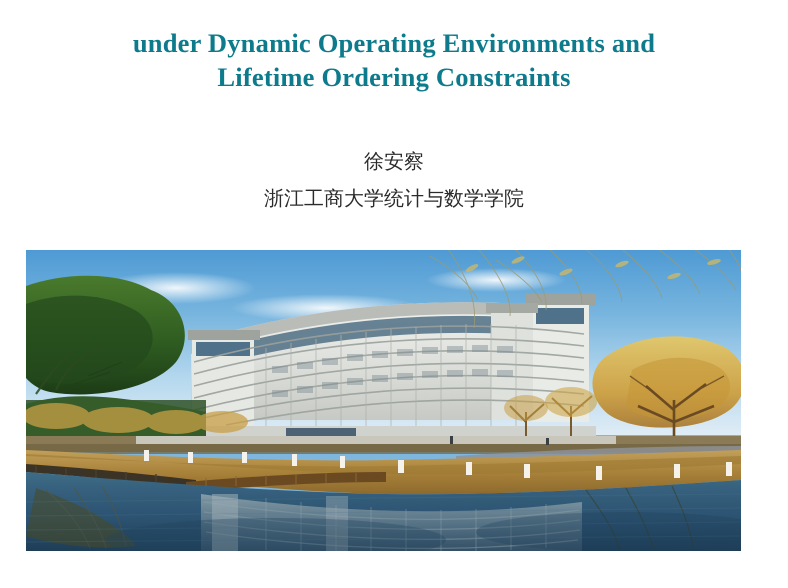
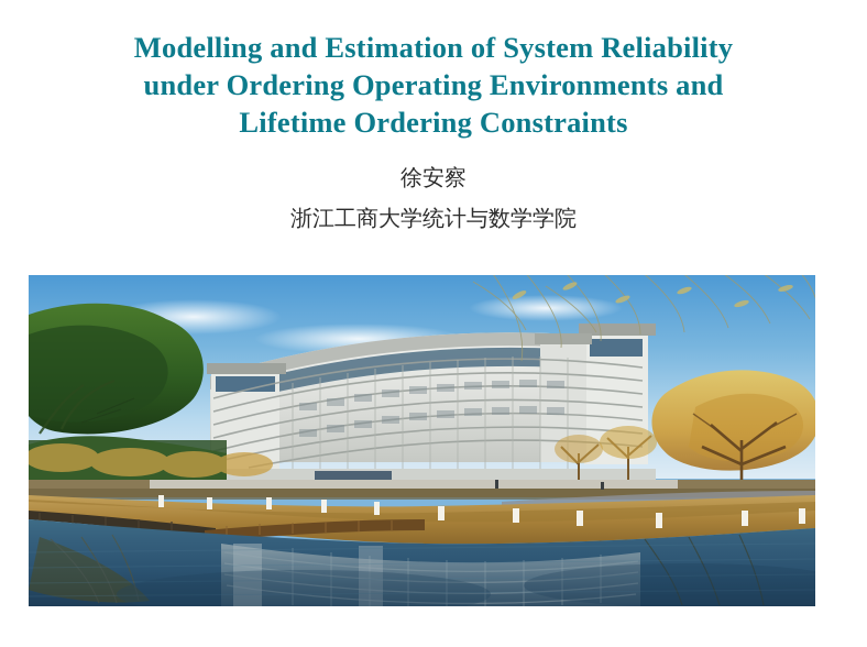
+ Modelling and Estimation of System Reliability
- under Dynamic Operating Environments and
+ under Ordering Operating Environments and
  Lifetime Ordering Constraints
  徐安察
  浙江工商大学统计与数学学院
